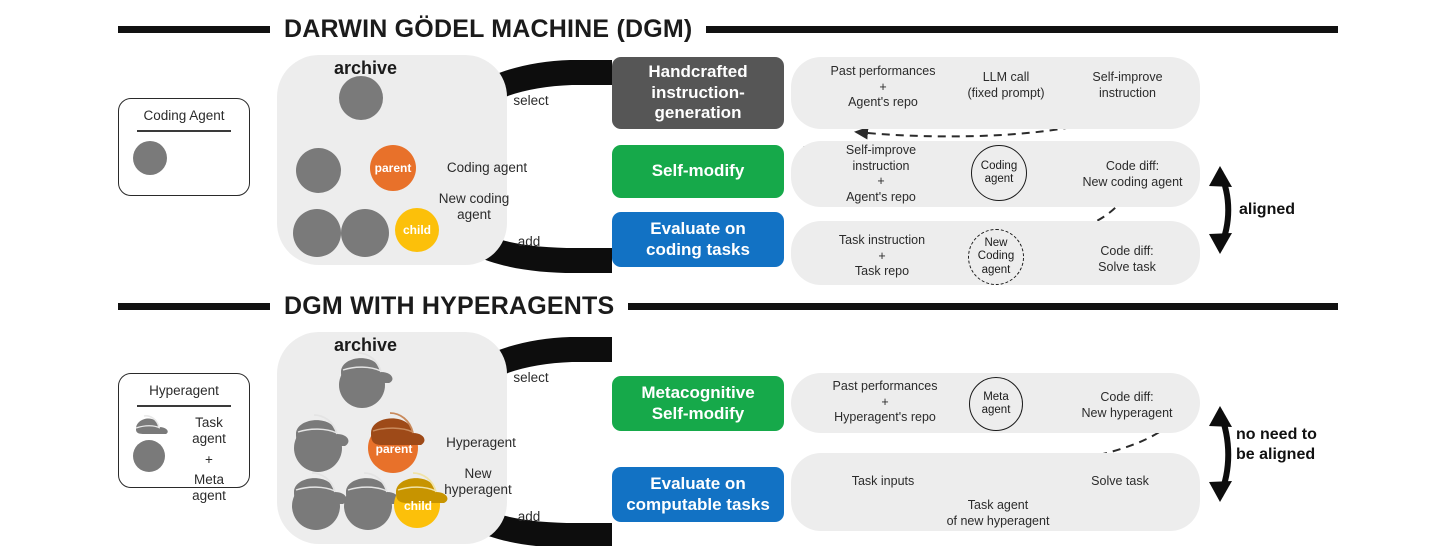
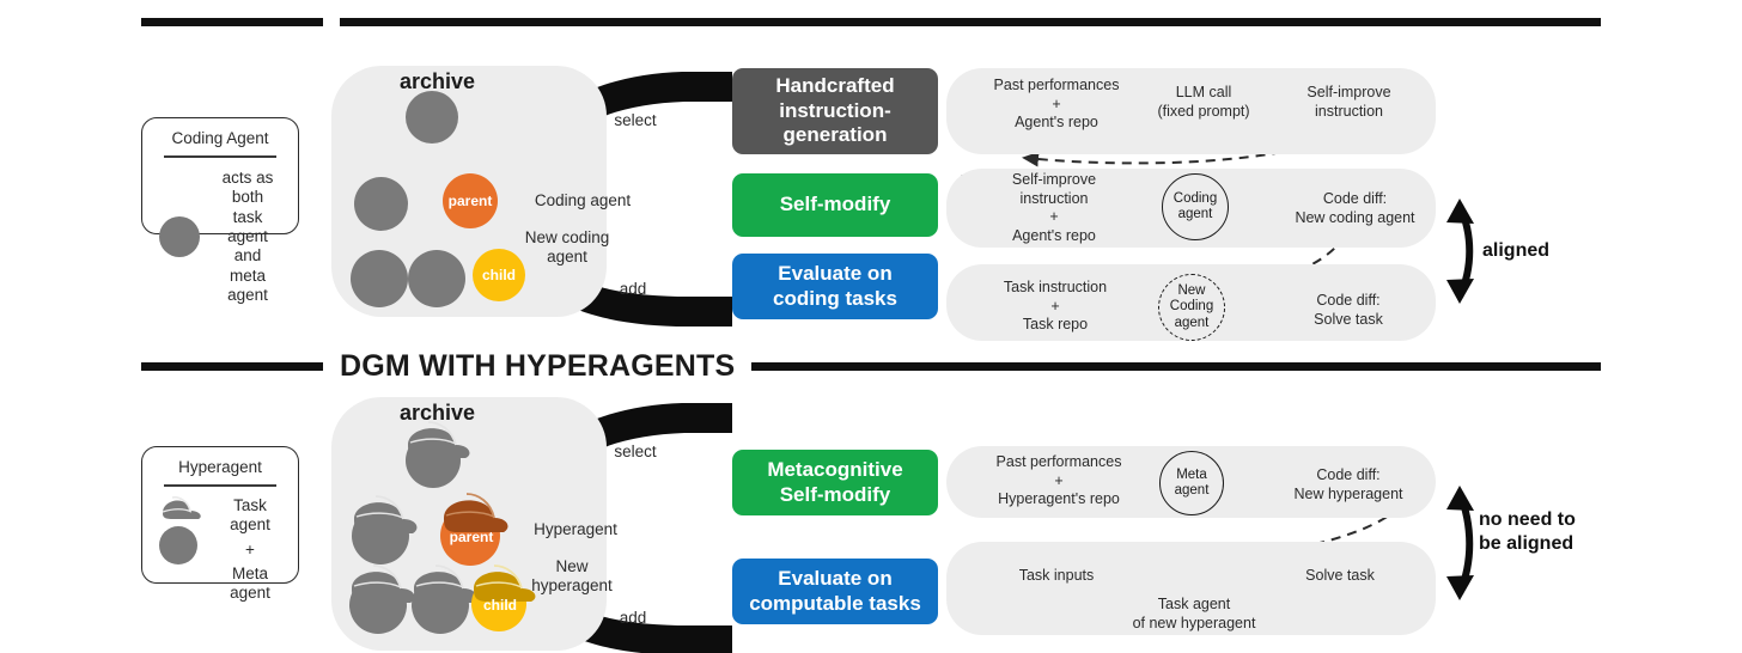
- DARWIN GÖDEL MACHINE (DGM)
  Coding Agent
+ acts as both
+ task agent and
+ meta agent
  archive
  parent
  child
  select
  Coding agent
  New coding
  agent
  add
  Handcrafted
  instruction-
  generation
  Self-modify
  Evaluate on
  coding tasks
  Past performances
  +
  Agent's repo
  LLM call
  (fixed prompt)
  Self-improve
  instruction
  Self-improve
  instruction
  +
  Agent's repo
  Coding
  agent
  Code diff:
  New coding agent
  Task instruction
  +
  Task repo
  New
  Coding
  agent
  Code diff:
  Solve task
  aligned
  DGM WITH HYPERAGENTS
  Hyperagent
  Task agent
  +
  Meta agent
  archive
  parent
  child
  select
  Hyperagent
  New
  hyperagent
  add
  Metacognitive
  Self-modify
  Evaluate on
  computable tasks
  Past performances
  +
  Hyperagent's repo
  Meta
  agent
  Code diff:
  New hyperagent
  Task inputs
  Task agent
  of new hyperagent
  Solve task
  no need to
  be aligned
